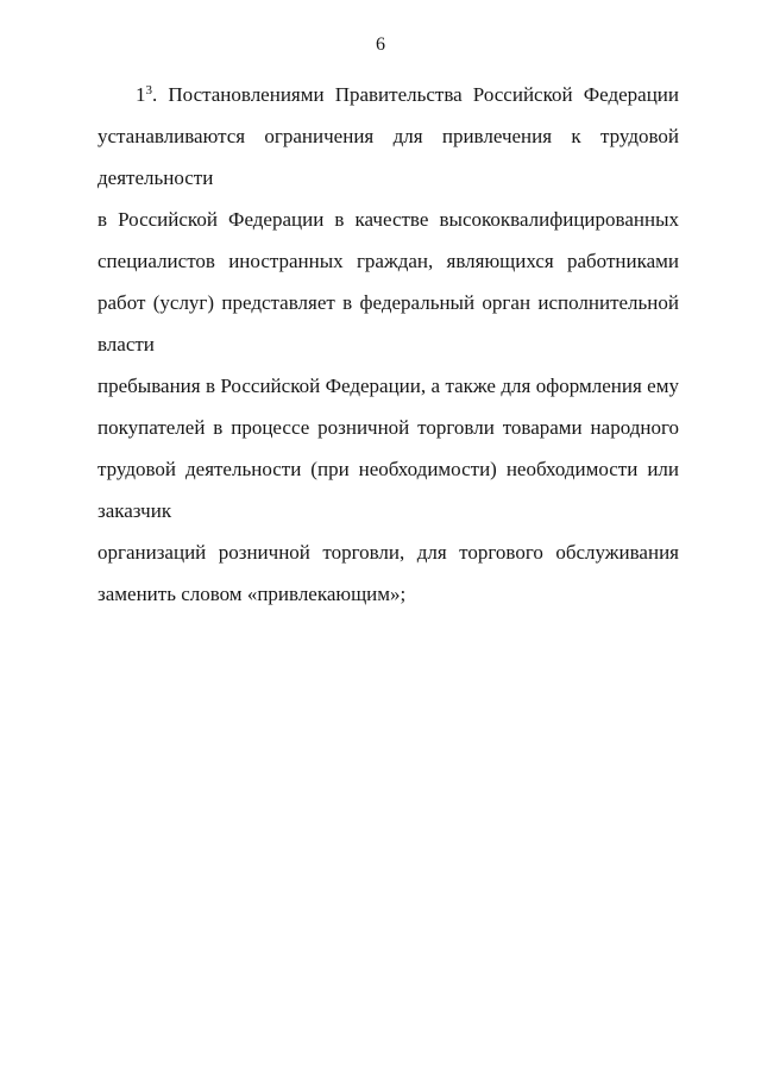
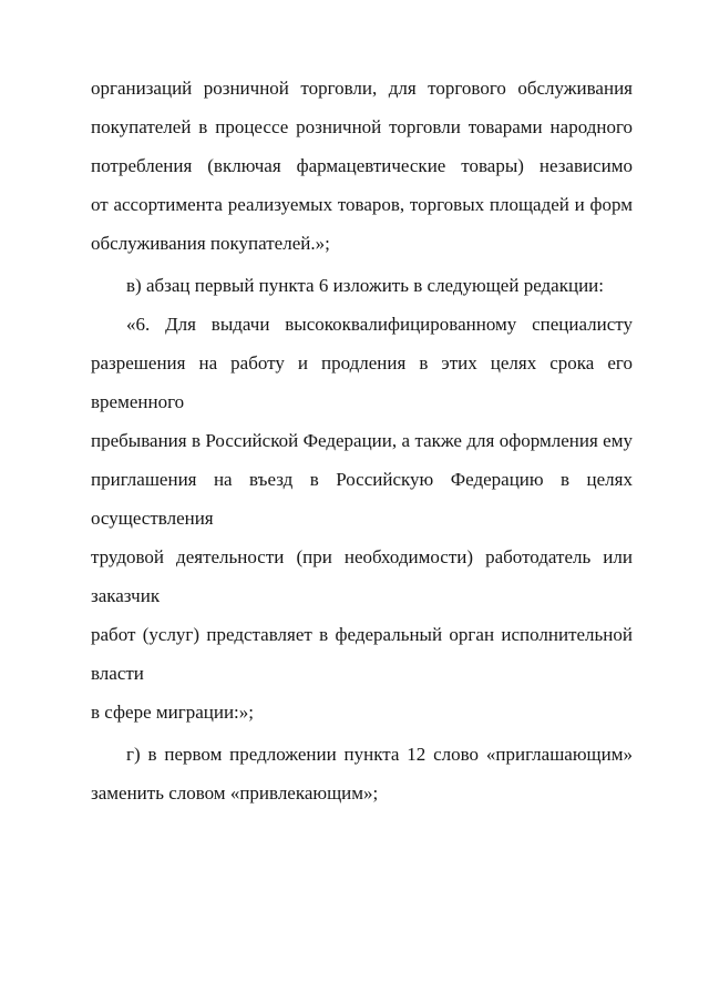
- 6
- 13. Постановлениями Правительства Российской Федерации
- устанавливаются ограничения для привлечения к трудовой деятельности
- в Российской Федерации в качестве высококвалифицированных
- специалистов иностранных граждан, являющихся работниками
- работ (услуг) представляет в федеральный орган исполнительной власти
+ организаций розничной торговли, для торгового обслуживания
- пребывания в Российской Федерации, а также для оформления ему
+ покупателей в процессе розничной торговли товарами народного
+ потребления (включая фармацевтические товары) независимо
+ от ассортимента реализуемых товаров, торговых площадей и форм
+ обслуживания покупателей.»;
+ в) абзац первый пункта 6 изложить в следующей редакции:
+ «6. Для выдачи высококвалифицированному специалисту
+ разрешения на работу и продления в этих целях срока его временного
- покупателей в процессе розничной торговли товарами народного
+ пребывания в Российской Федерации, а также для оформления ему
+ приглашения на въезд в Российскую Федерацию в целях осуществления
- трудовой деятельности (при необходимости) необходимости или заказчик
+ трудовой деятельности (при необходимости) работодатель или заказчик
- организаций розничной торговли, для торгового обслуживания
+ работ (услуг) представляет в федеральный орган исполнительной власти
+ в сфере миграции:»;
+ г) в первом предложении пункта 12 слово «приглашающим»
  заменить словом «привлекающим»;
